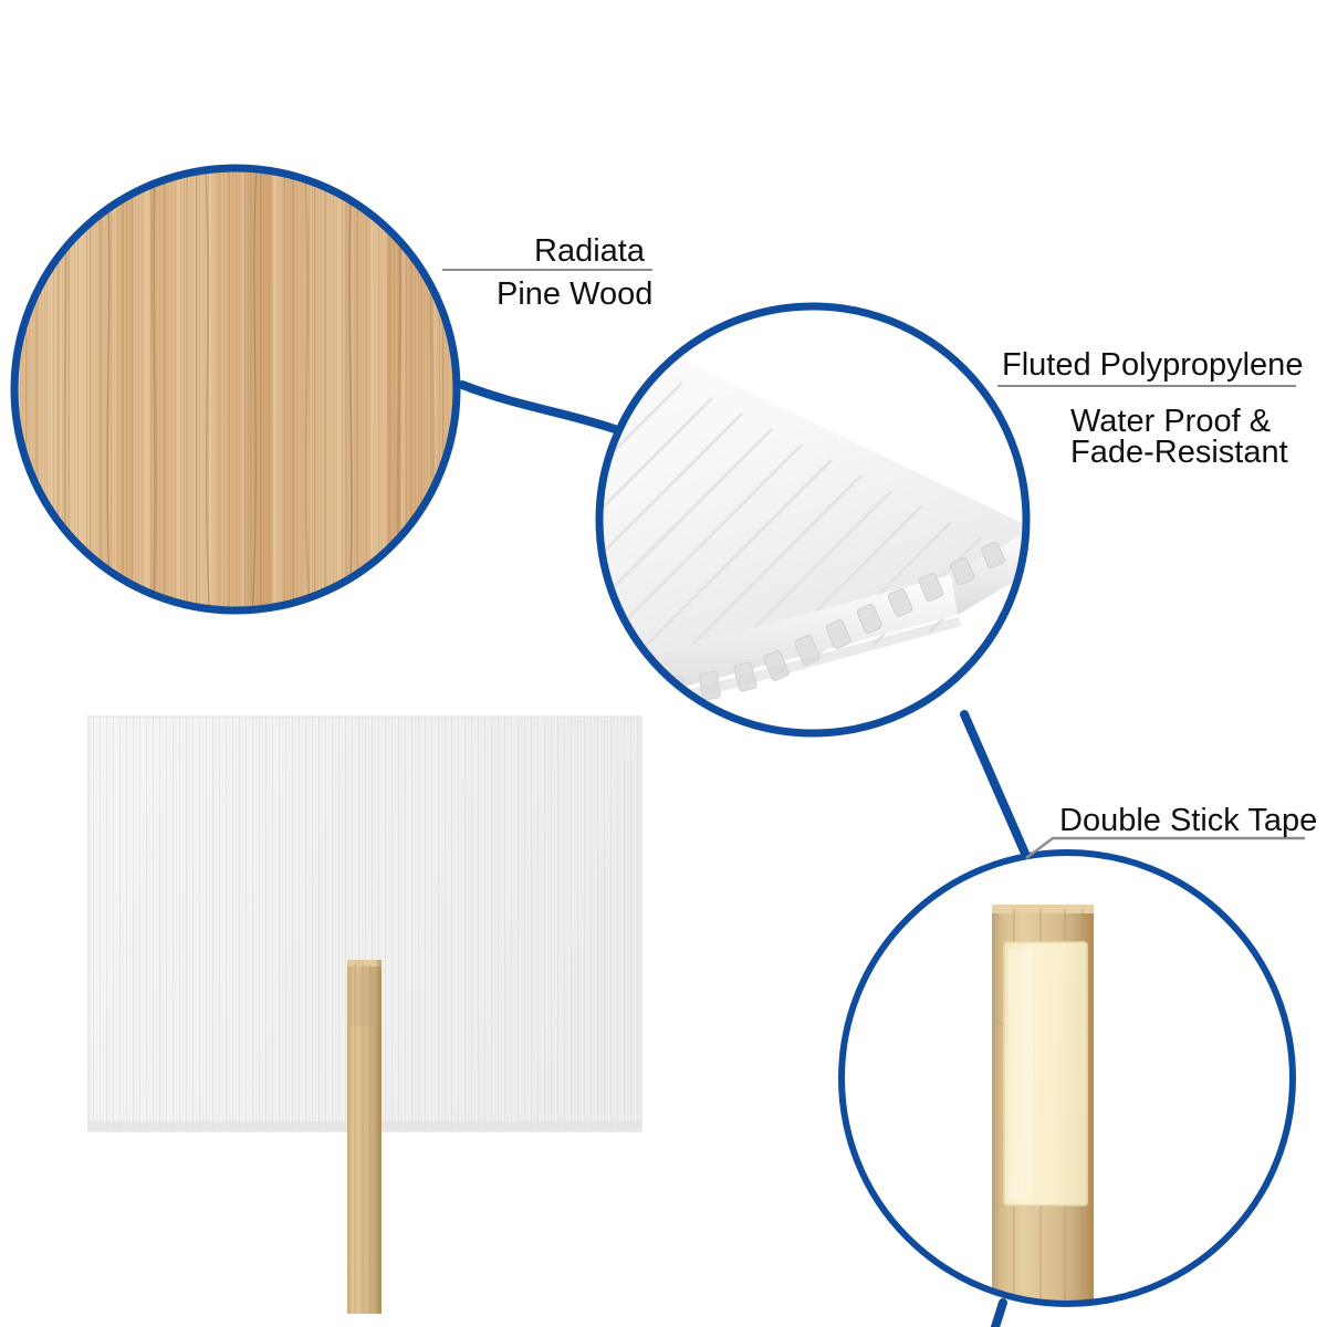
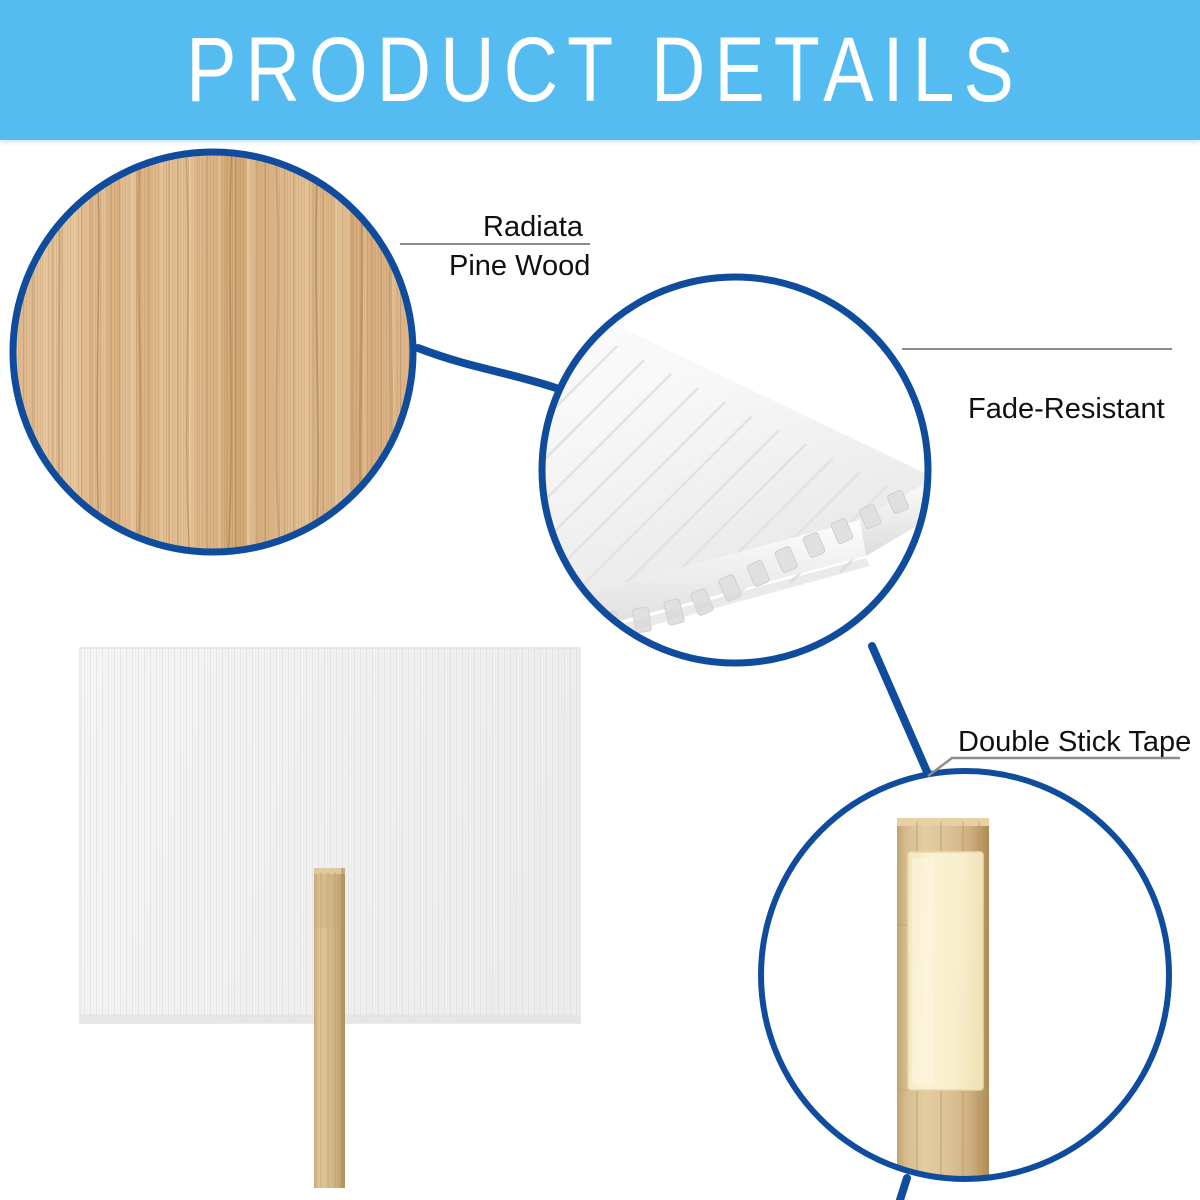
+ PRODUCT DETAILS
  Radiata
  Pine Wood
- Fluted Polypropylene
- Water Proof &
  Fade-Resistant
  Double Stick Tape
